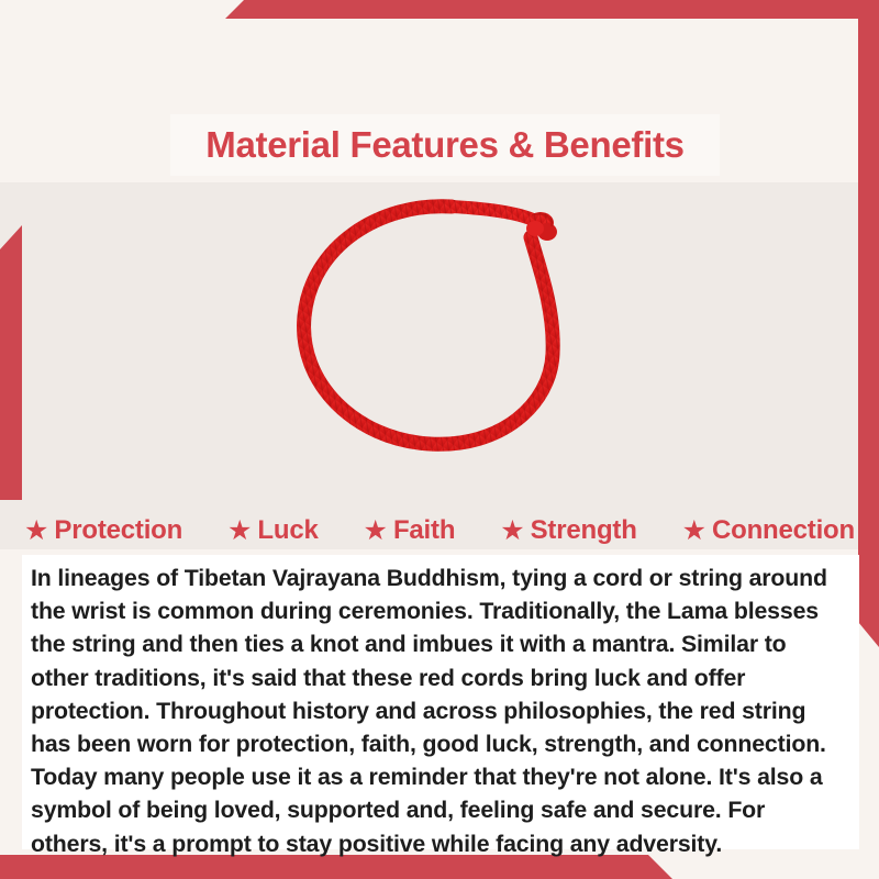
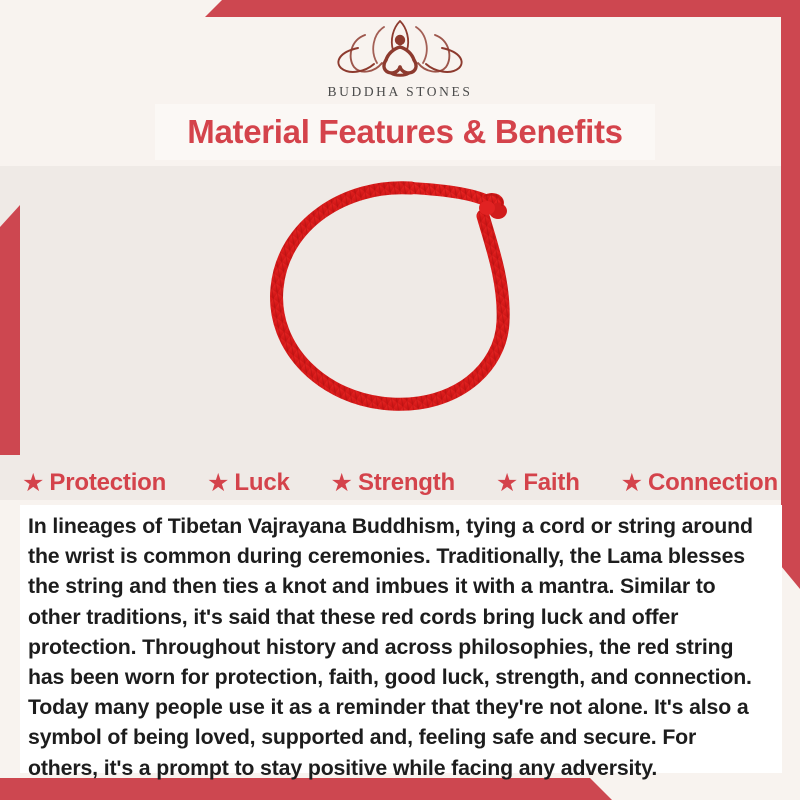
+ BUDDHA STONES
  Material Features & Benefits
  ★
  Protection
  ★
  Luck
  ★
- Faith
+ Strength
  ★
- Strength
+ Faith
  ★
  Connection
  In lineages of Tibetan Vajrayana Buddhism, tying a cord or string around the wrist is common during ceremonies. Traditionally, the Lama blesses the string and then ties a knot and imbues it with a mantra. Similar to other traditions, it's said that these red cords bring luck and offer protection. Throughout history and across philosophies, the red string has been worn for protection, faith, good luck, strength, and connection. Today many people use it as a reminder that they're not alone. It's also a symbol of being loved, supported and, feeling safe and secure. For others, it's a prompt to stay positive while facing any adversity.
